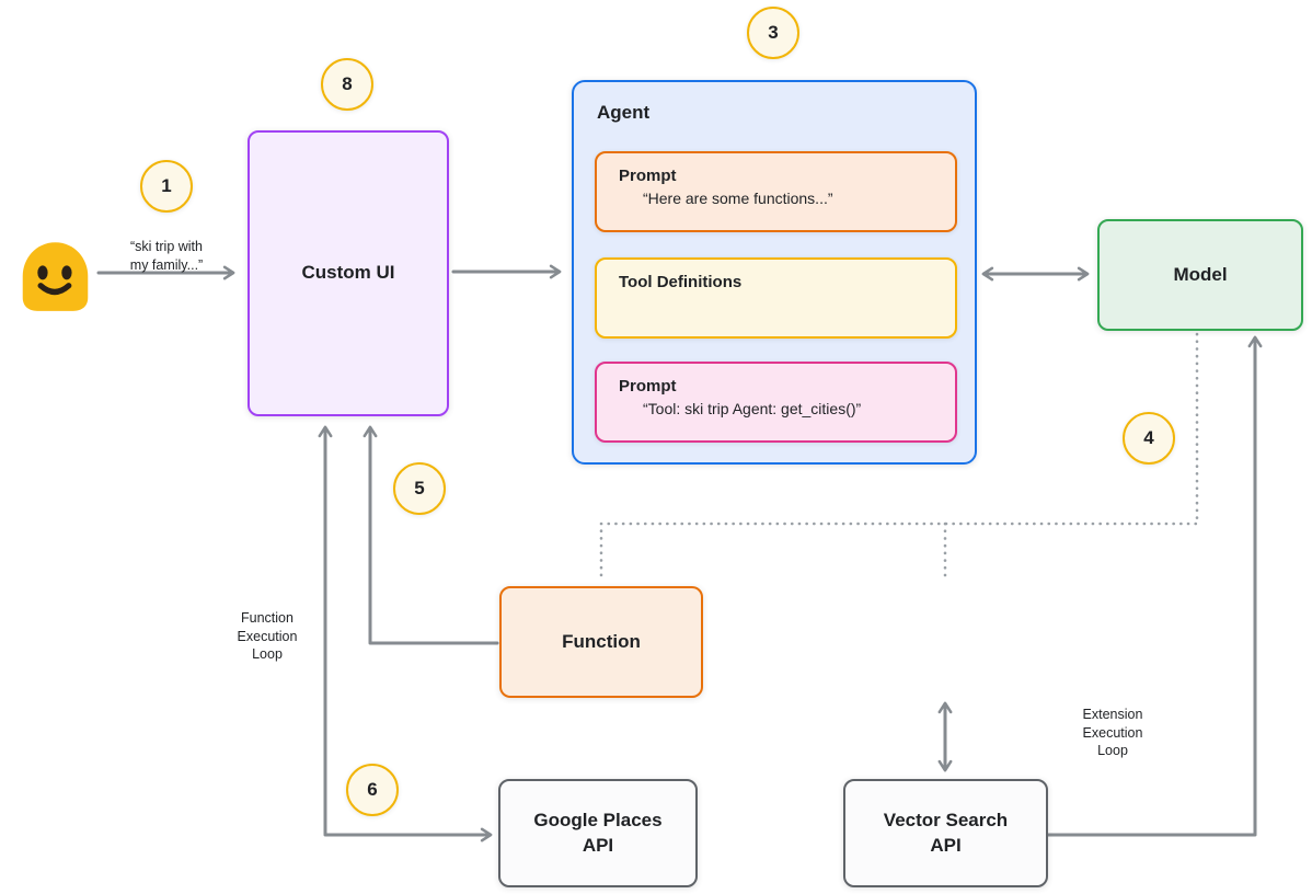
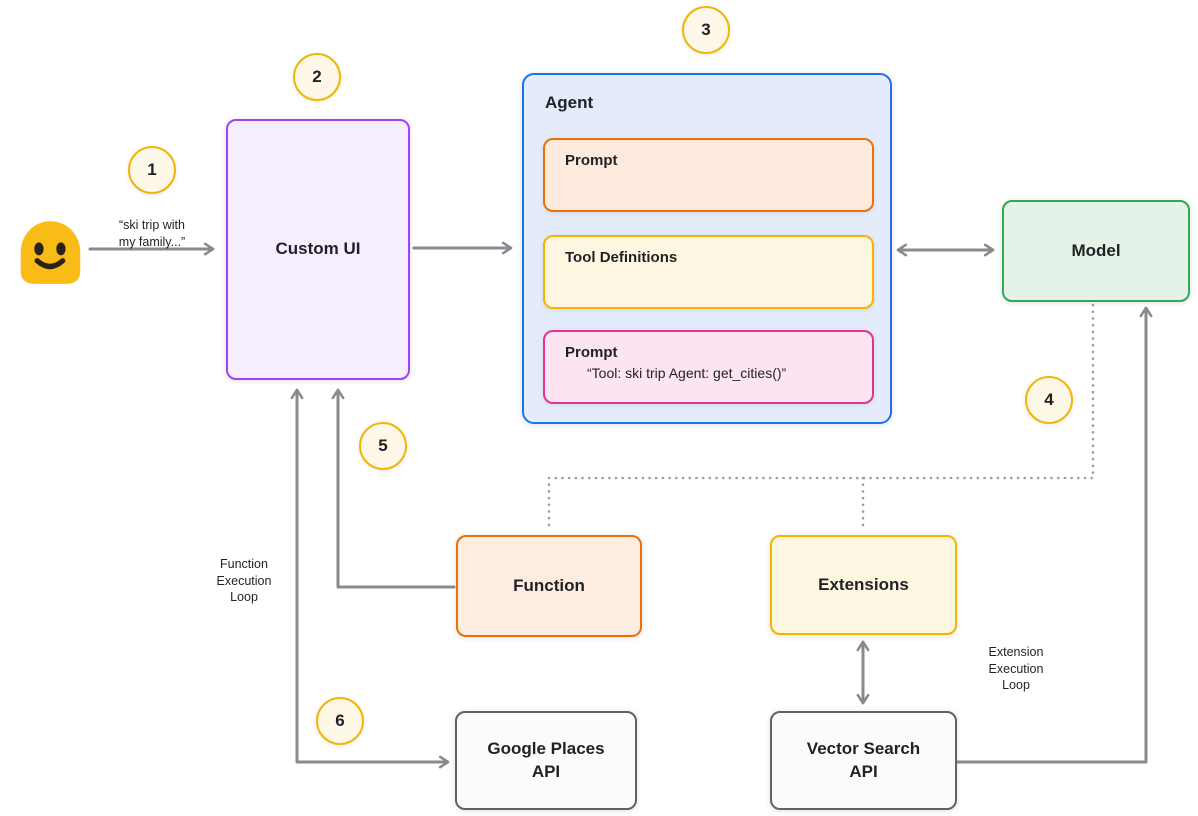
  “ski trip with
  my family...”
  Custom UI
  Agent
  Prompt
- “Here are some functions...”
  Tool Definitions
  Prompt
  “Tool: ski trip Agent: get_cities()”
  Model
  Function
+ Extensions
  Google Places
  API
  Vector Search
  API
  Function
  Execution
  Loop
  Extension
  Execution
  Loop
  1
- 8
+ 2
  3
  4
  5
  6
